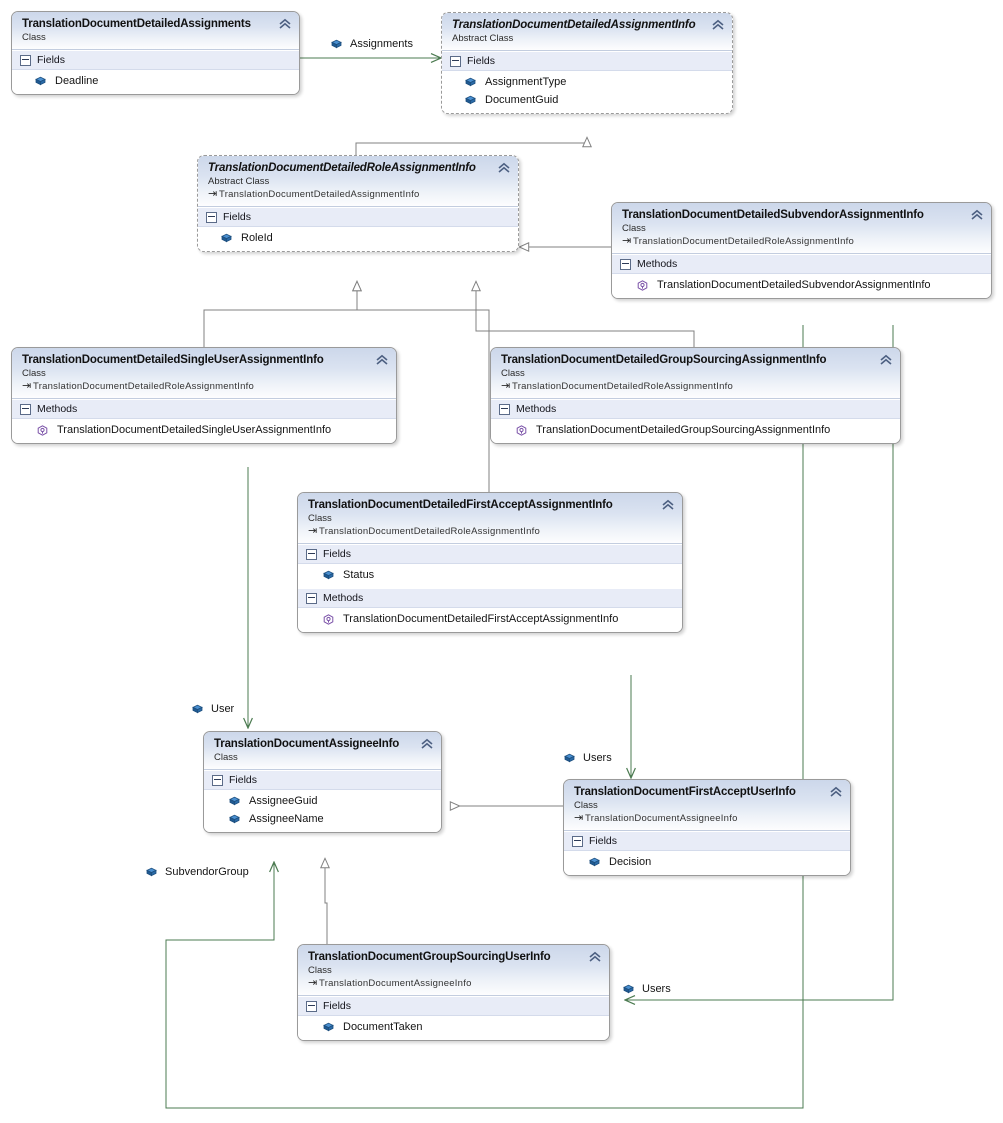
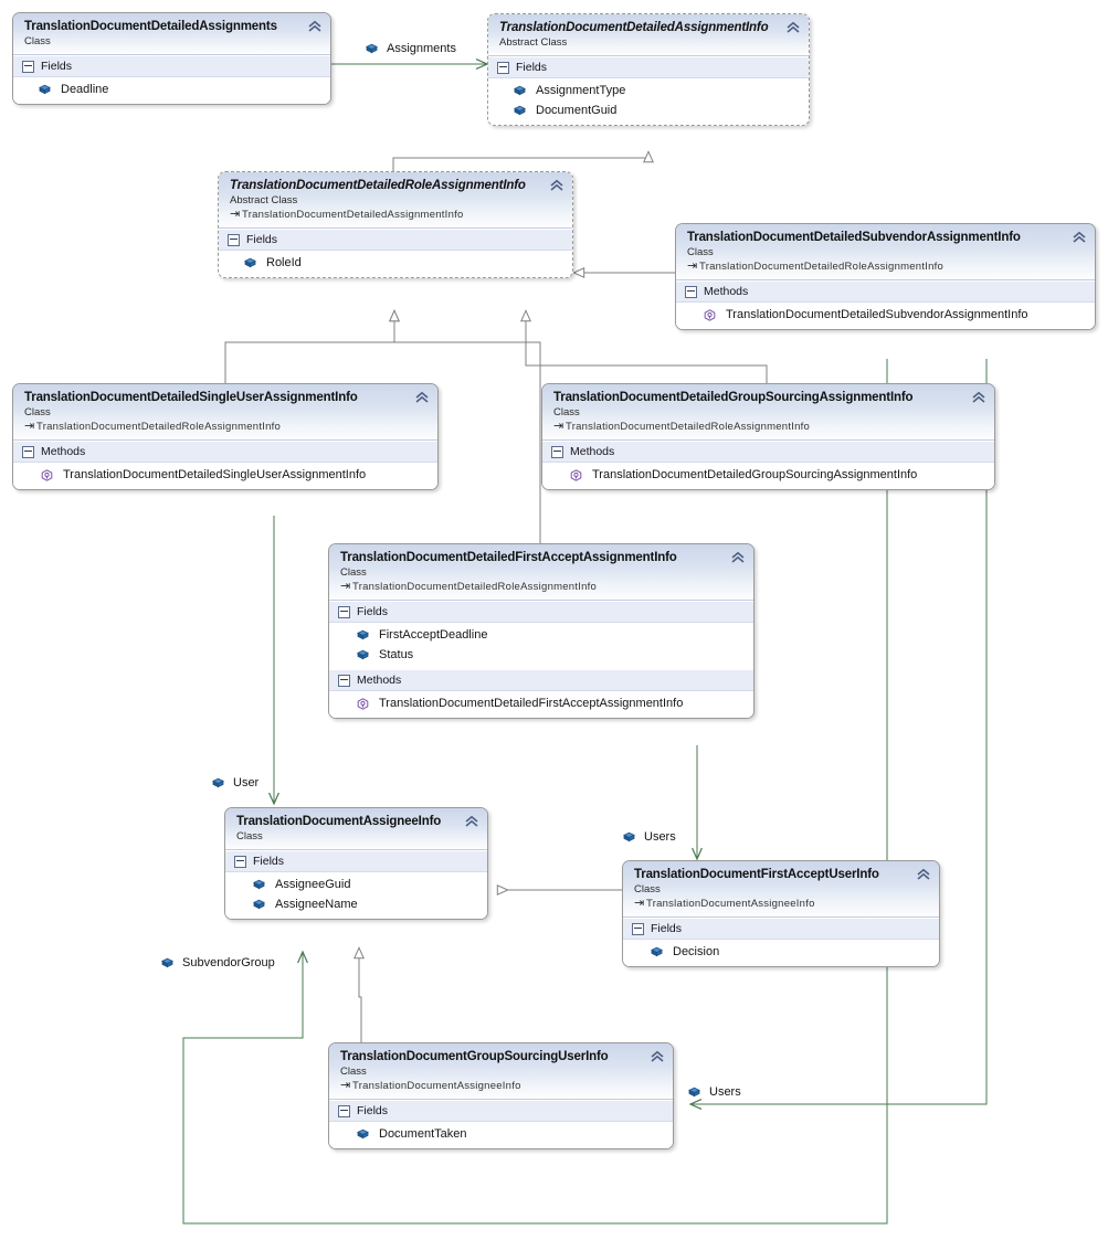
  Assignments
  User
  Users
  SubvendorGroup
  Users
  TranslationDocumentDetailedAssignments
  Class
  Fields
  Deadline
  TranslationDocumentDetailedAssignmentInfo
  Abstract Class
  Fields
  AssignmentType
  DocumentGuid
  TranslationDocumentDetailedRoleAssignmentInfo
  Abstract Class
  ⇥ TranslationDocumentDetailedAssignmentInfo
  Fields
  RoleId
  TranslationDocumentDetailedSubvendorAssignmentInfo
  Class
  ⇥ TranslationDocumentDetailedRoleAssignmentInfo
  Methods
  TranslationDocumentDetailedSubvendorAssignmentInfo
  TranslationDocumentDetailedSingleUserAssignmentInfo
  Class
  ⇥ TranslationDocumentDetailedRoleAssignmentInfo
  Methods
  TranslationDocumentDetailedSingleUserAssignmentInfo
  TranslationDocumentDetailedGroupSourcingAssignmentInfo
  Class
  ⇥ TranslationDocumentDetailedRoleAssignmentInfo
  Methods
  TranslationDocumentDetailedGroupSourcingAssignmentInfo
  TranslationDocumentDetailedFirstAcceptAssignmentInfo
  Class
  ⇥ TranslationDocumentDetailedRoleAssignmentInfo
  Fields
+ FirstAcceptDeadline
  Status
  Methods
  TranslationDocumentDetailedFirstAcceptAssignmentInfo
  TranslationDocumentAssigneeInfo
  Class
  Fields
  AssigneeGuid
  AssigneeName
  TranslationDocumentFirstAcceptUserInfo
  Class
  ⇥ TranslationDocumentAssigneeInfo
  Fields
  Decision
  TranslationDocumentGroupSourcingUserInfo
  Class
  ⇥ TranslationDocumentAssigneeInfo
  Fields
  DocumentTaken
